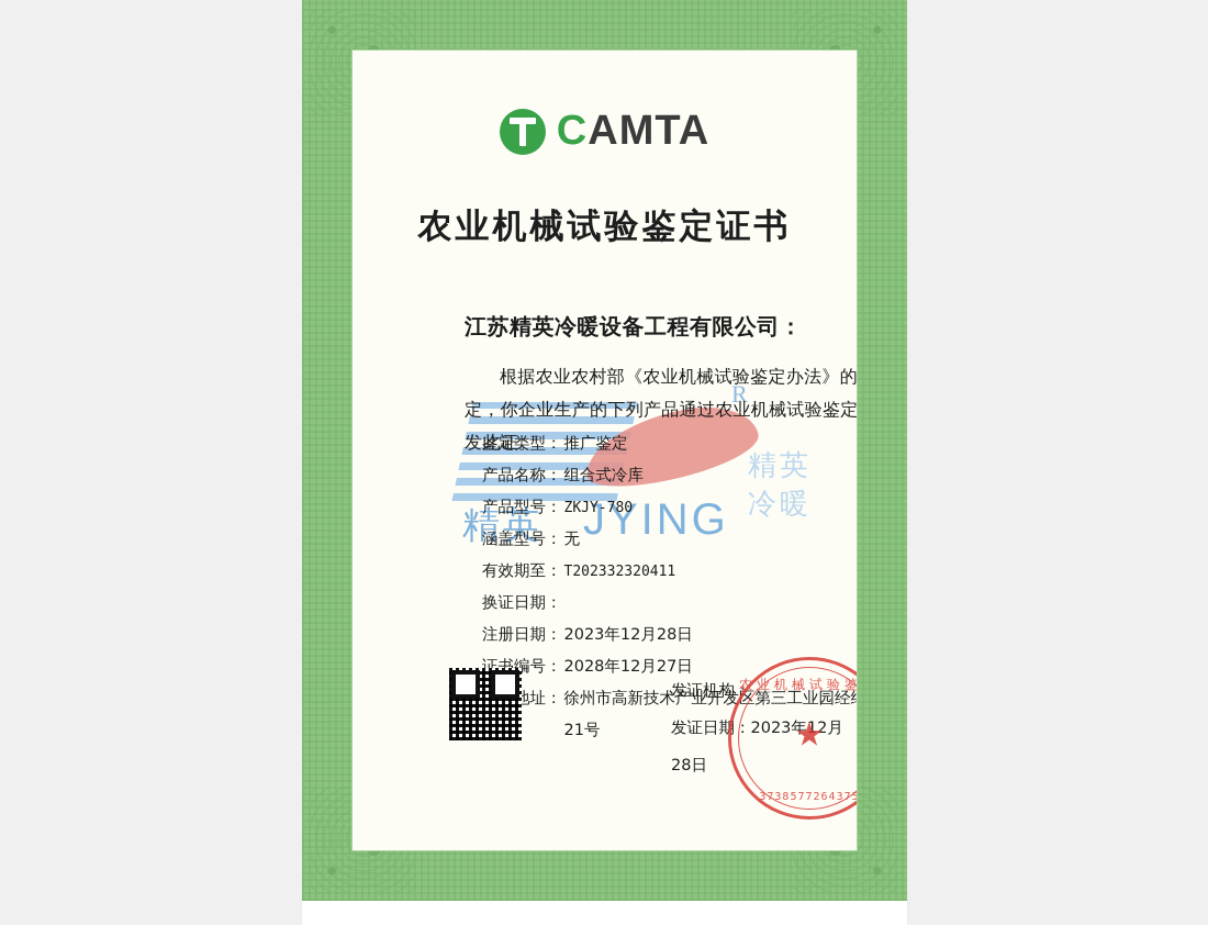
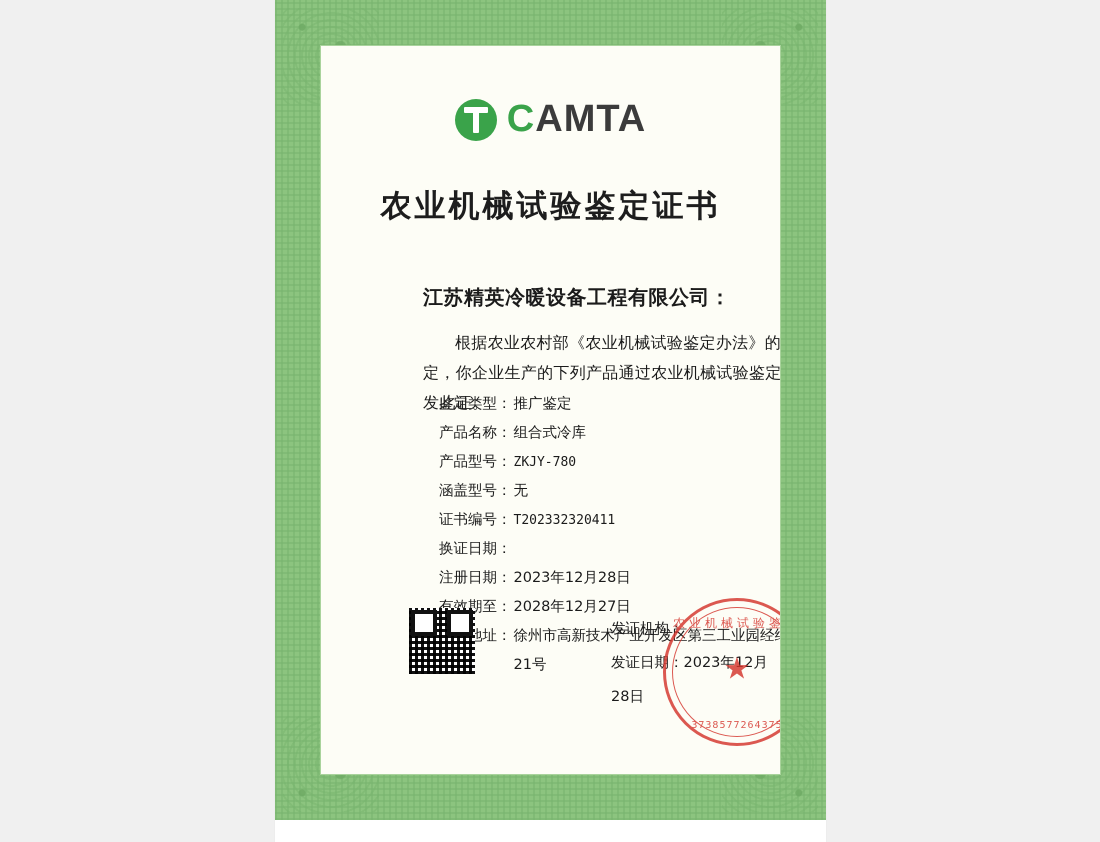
- R
- 精英冷暖
- 精英
- JYING
  CAMTA
  农业机械试验鉴定证书
  江苏精英冷暖设备工程有限公司：
  根据农业农村部《农业机械试验鉴定办法》的定，你企业生产的下列产品通过农业机械试验鉴定发此证。
  鉴定类型：
  推广鉴定
  产品名称：
  组合式冷库
  产品型号：
  ZKJY-780
  涵盖型号：
  无
- 有效期至：
+ 证书编号：
  T202332320411
  换证日期：
  注册日期：
  2023年12月28日
- 证书编号：
+ 有效期至：
  2028年12月27日
  徐州市高新技术产业开发区第三工业园经21号
  发证机构：
  发证日期：2023年12月28日
  农业机械试验鉴
  ★
  3738577264375
